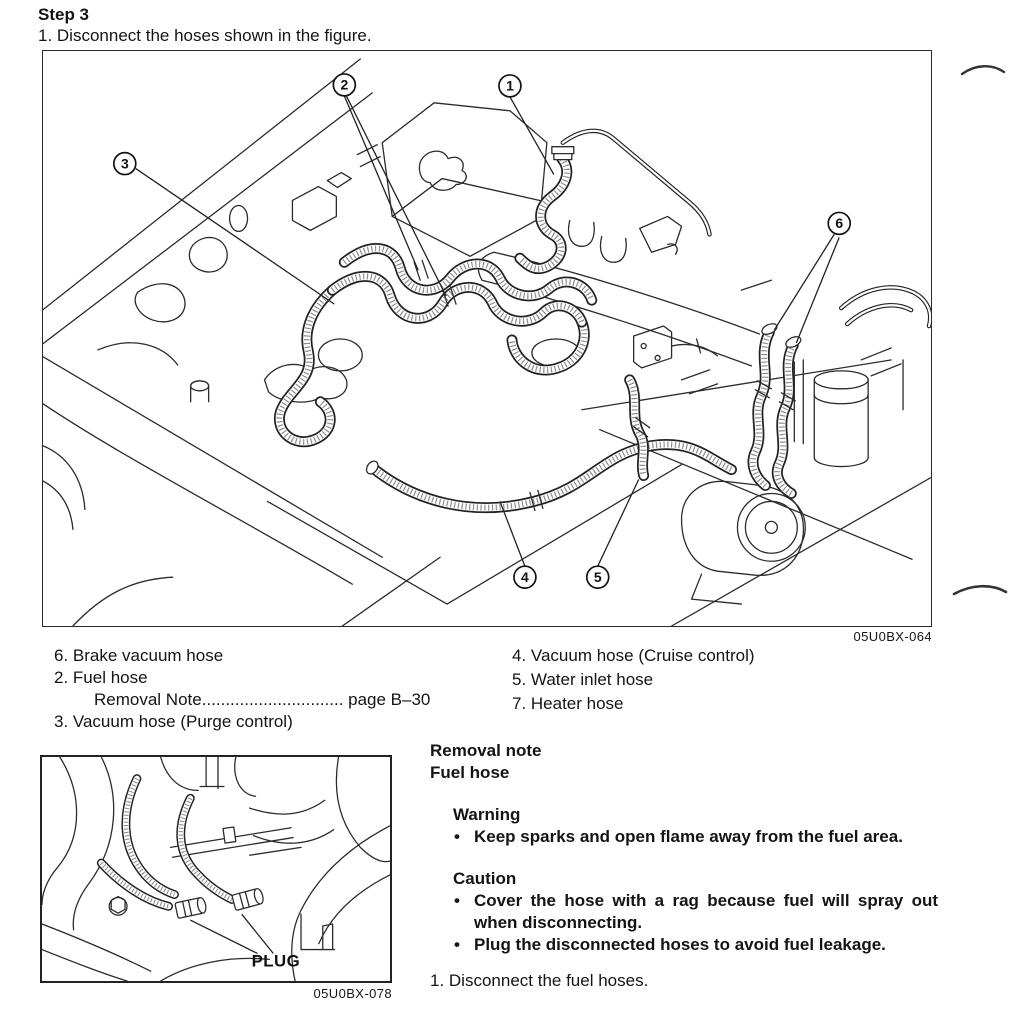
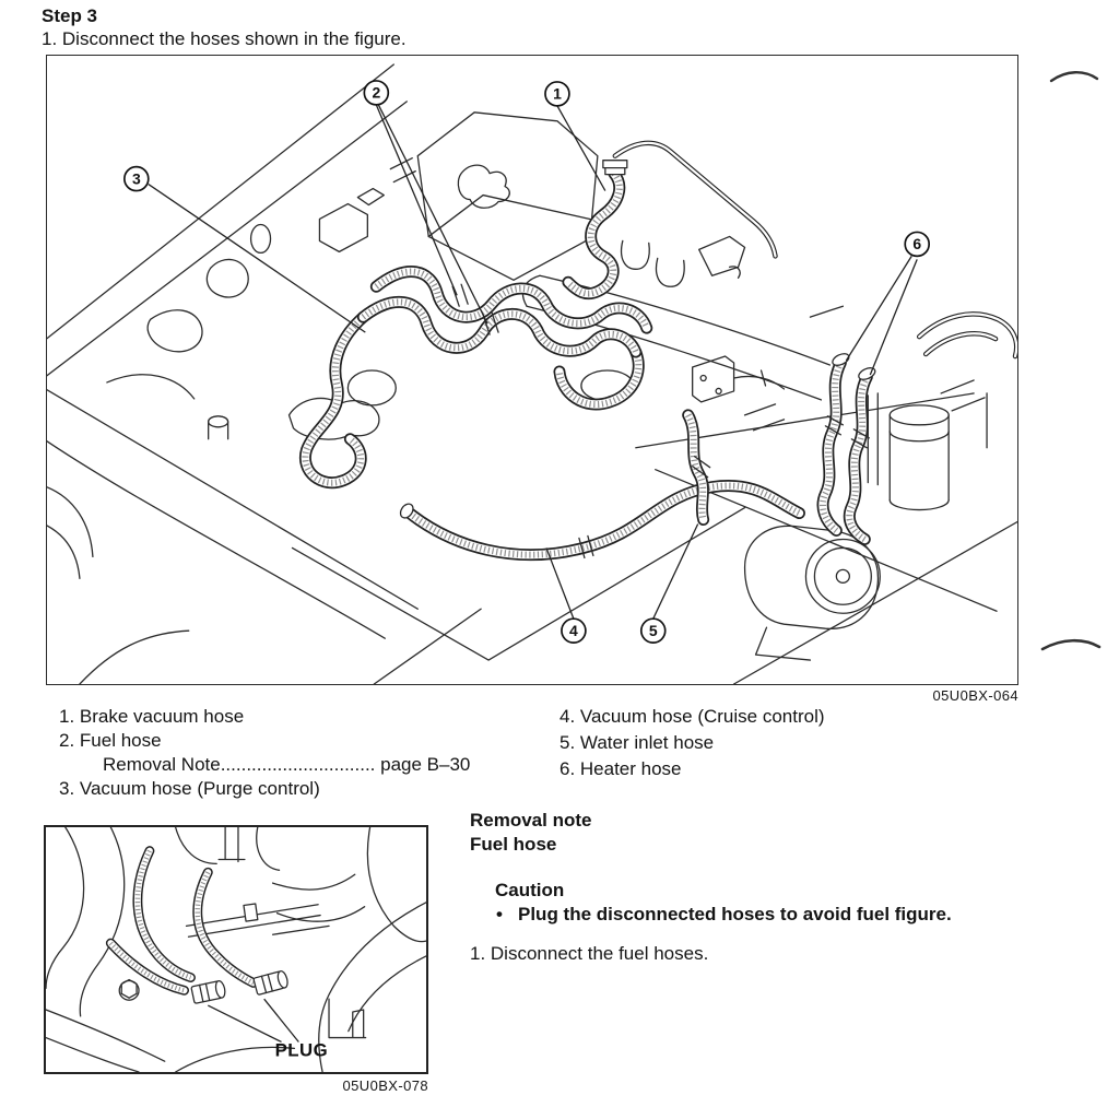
  Step 3
  1. Disconnect the hoses shown in the figure.
  1
  2
  3
  4
  5
  6
  05U0BX-064
- 6. Brake vacuum hose
+ 1. Brake vacuum hose
  2. Fuel hose
  Removal Note.............................. page B–30
  3. Vacuum hose (Purge control)
  4. Vacuum hose (Cruise control)
  5. Water inlet hose
- 7. Heater hose
+ 6. Heater hose
  PLUG
  05U0BX-078
  Removal note
  Fuel hose
- Warning
- Keep sparks and open flame away from the fuel area.
  Caution
- Cover the hose with a rag because fuel will spray out when disconnecting.
- Plug the disconnected hoses to avoid fuel leakage.
+ Plug the disconnected hoses to avoid fuel figure.
  1. Disconnect the fuel hoses.
